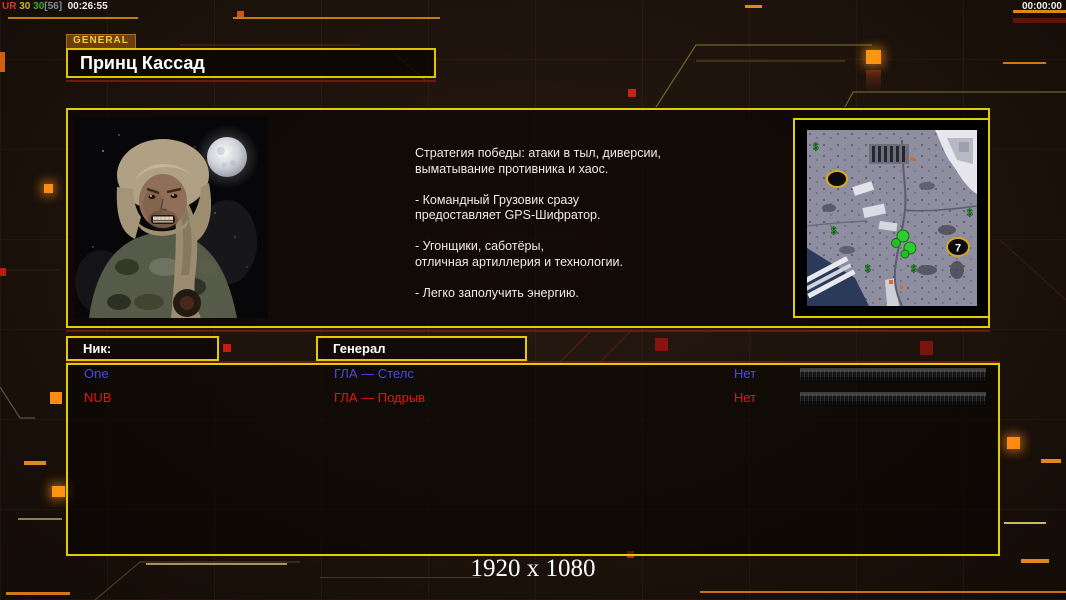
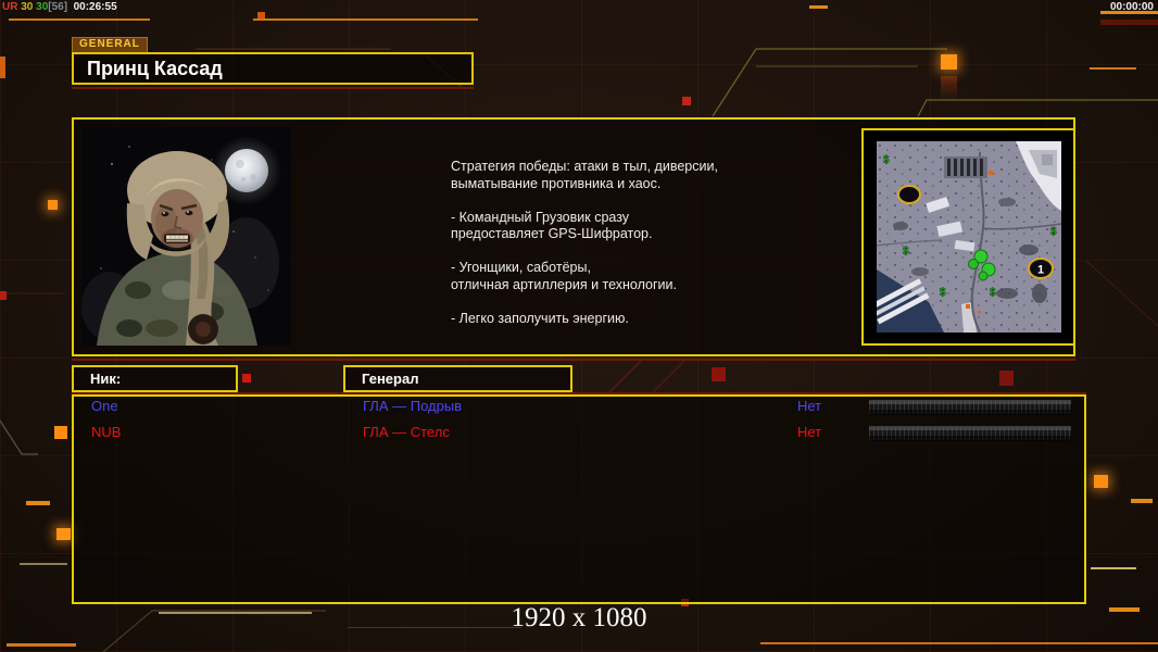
  UR 30 30[56] 00:26:55
  00:00:00
  GENERAL
  Принц Кассад
  Стратегия победы: атаки в тыл, диверсии,
  выматывание противника и хаос.
  - Командный Грузовик сразу
  предоставляет GPS-Шифратор.
  - Угонщики, саботёры,
  отличная артиллерия и технологии.
  - Легко заполучить энергию.
  $
  $
  $
  $
  $
- 7
+ 1
  Ник:
  Генерал
  One
- ГЛА — Стелс
+ ГЛА — Подрыв
  Нет
  NUB
- ГЛА — Подрыв
+ ГЛА — Стелс
  Нет
  1920 x 1080
